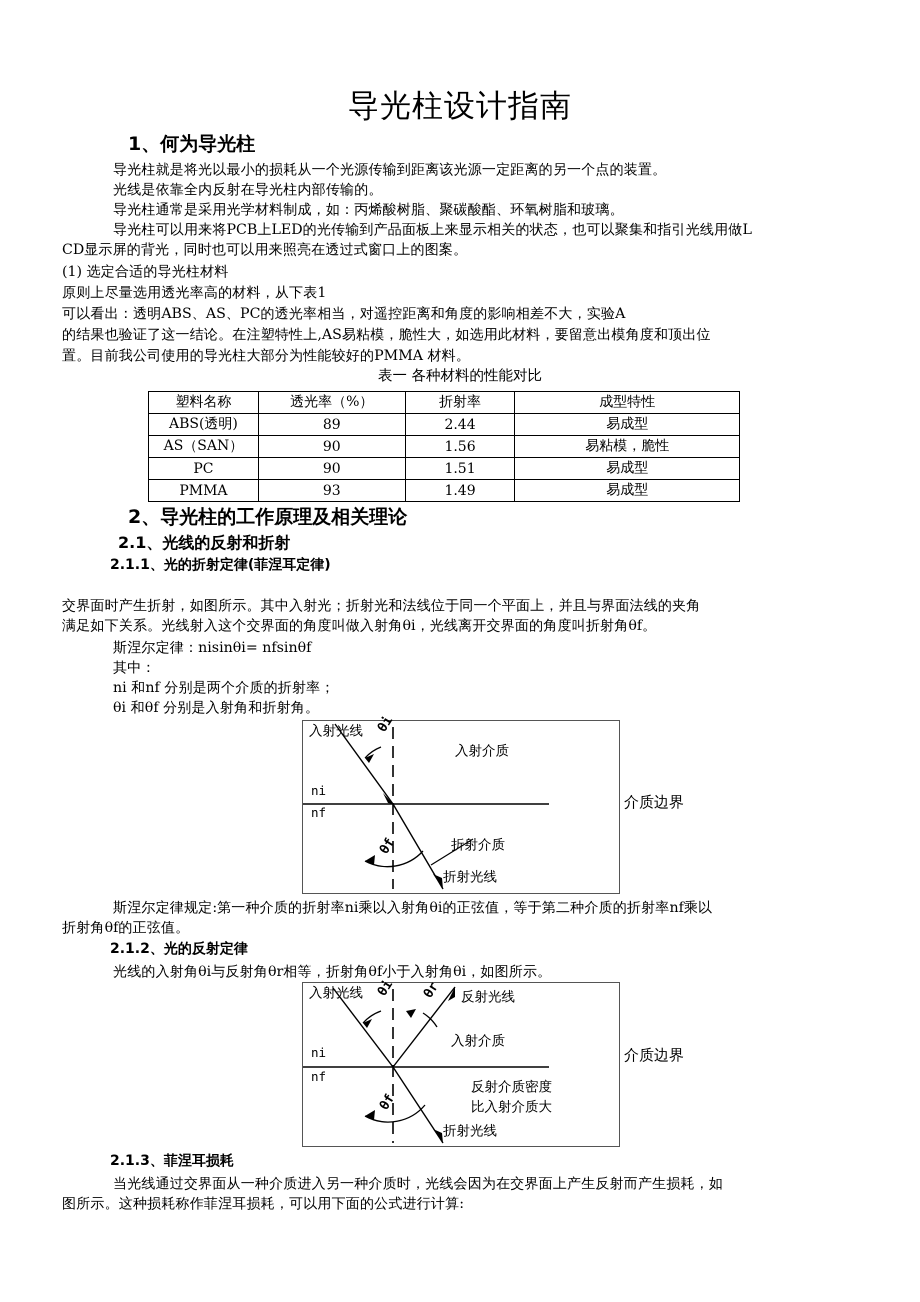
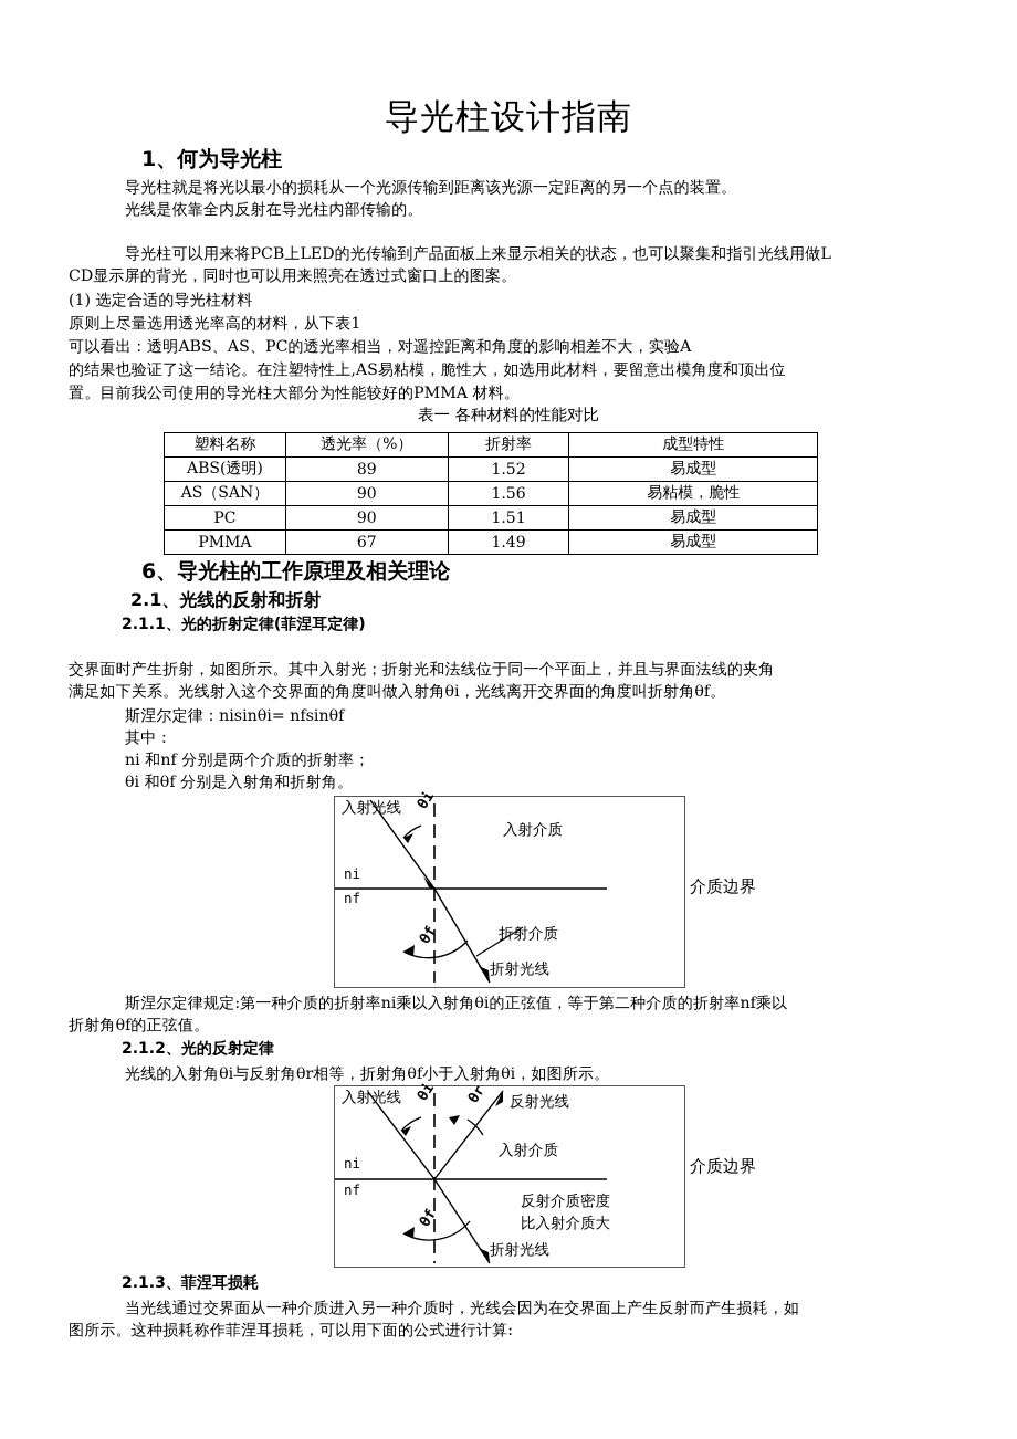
  导光柱设计指南
  1、何为导光柱
  导光柱就是将光以最小的损耗从一个光源传输到距离该光源一定距离的另一个点的装置。
  光线是依靠全内反射在导光柱内部传输的。
- 导光柱通常是采用光学材料制成，如：丙烯酸树脂、聚碳酸酯、环氧树脂和玻璃。
  导光柱可以用来将PCB上LED的光传输到产品面板上来显示相关的状态，也可以聚集和指引光线用做L
  CD显示屏的背光，同时也可以用来照亮在透过式窗口上的图案。
  (1) 选定合适的导光柱材料
  原则上尽量选用透光率高的材料，从下表1
  可以看出：透明ABS、AS、PC的透光率相当，对遥控距离和角度的影响相差不大，实验A
  的结果也验证了这一结论。在注塑特性上,AS易粘模，脆性大，如选用此材料，要留意出模角度和顶出位
  置。目前我公司使用的导光柱大部分为性能较好的PMMA 材料。
  表一 各种材料的性能对比
  塑料名称	透光率（%）	折射率	成型特性
- ABS(透明)	89	2.44	易成型
+ ABS(透明)	89	1.52	易成型
  AS（SAN）	90	1.56	易粘模，脆性
  PC	90	1.51	易成型
- PMMA	93	1.49	易成型
+ PMMA	67	1.49	易成型
- 2、导光柱的工作原理及相关理论
+ 6、导光柱的工作原理及相关理论
  2.1、光线的反射和折射
  2.1.1、光的折射定律(菲涅耳定律)
  交界面时产生折射，如图所示。其中入射光；折射光和法线位于同一个平面上，并且与界面法线的夹角
  满足如下关系。光线射入这个交界面的角度叫做入射角θi，光线离开交界面的角度叫折射角θf。
  斯涅尔定律：nisinθi= nfsinθf
  其中：
  ni 和nf 分别是两个介质的折射率；
  θi 和θf 分别是入射角和折射角。
  入射光线
  入射介质
  ni
  nf
  折射介质
  折射光线
  介质边界
  斯涅尔定律规定:第一种介质的折射率ni乘以入射角θi的正弦值，等于第二种介质的折射率nf乘以
  折射角θf的正弦值。
  2.1.2、光的反射定律
  光线的入射角θi与反射角θr相等，折射角θf小于入射角θi，如图所示。
  入射光线
  反射光线
  入射介质
  ni
  nf
  反射介质密度
  比入射介质大
  折射光线
  介质边界
  2.1.3、菲涅耳损耗
  当光线通过交界面从一种介质进入另一种介质时，光线会因为在交界面上产生反射而产生损耗，如
  图所示。这种损耗称作菲涅耳损耗，可以用下面的公式进行计算:
